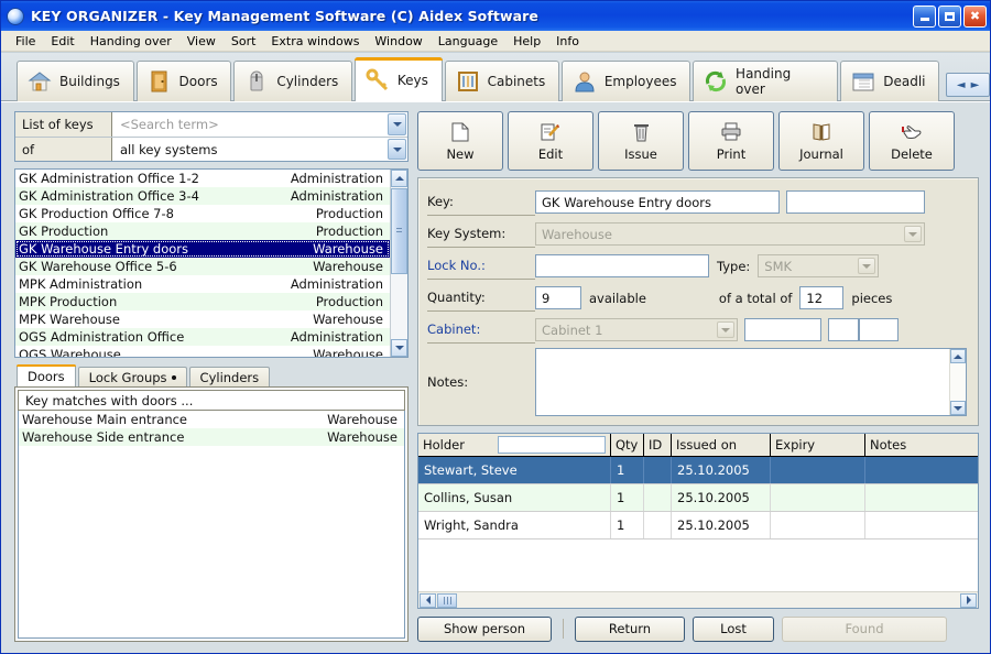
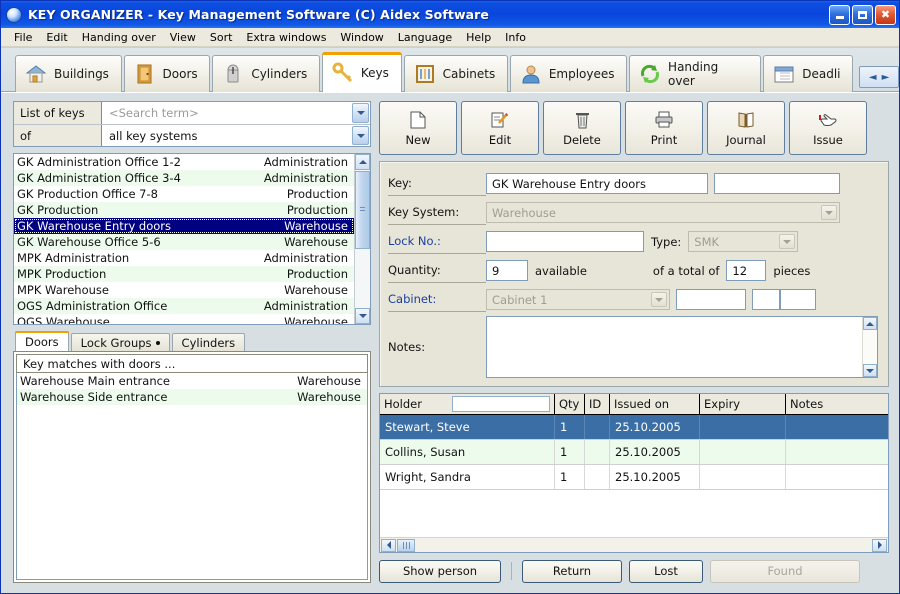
  KEY ORGANIZER - Key Management Software (C) Aidex Software
  ✖
  File
  Edit
  Handing over
  View
  Sort
  Extra windows
  Window
  Language
  Help
  Info
  Buildings
  Doors
  Cylinders
  Keys
  Cabinets
  Employees
  Handing over
  Deadli
  ◄
  ►
  List of keys
  <Search term>
  of
  all key systems
  GK Administration Office 1-2
  Administration
  GK Administration Office 3-4
  Administration
  GK Production Office 7-8
  Production
  GK Production
  Production
  GK Warehouse Entry doors
  Warehouse
  GK Warehouse Office 5-6
  Warehouse
  MPK Administration
  Administration
  MPK Production
  Production
  MPK Warehouse
  Warehouse
  OGS Administration Office
  Administration
  OGS Warehouse
  Warehouse
  Doors
  Lock Groups
  Cylinders
  Key matches with doors ...
  Warehouse Main entrance
  Warehouse
  Warehouse Side entrance
  Warehouse
  New
  Edit
- Issue
+ Delete
  Print
  Journal
- Delete
+ Issue
  Key:
  GK Warehouse Entry doors
  Key System:
  Warehouse
  Lock No.:
  Type:
  SMK
  Quantity:
  9
  available
  of a total of
  12
  pieces
  Cabinet:
  Cabinet 1
  Notes:
  Holder
  Qty
  ID
  Issued on
  Expiry
  Notes
  Stewart, Steve
  1
  25.10.2005
  Collins, Susan
  1
  25.10.2005
  Wright, Sandra
  1
  25.10.2005
  Show person
  Return
  Lost
  Found
